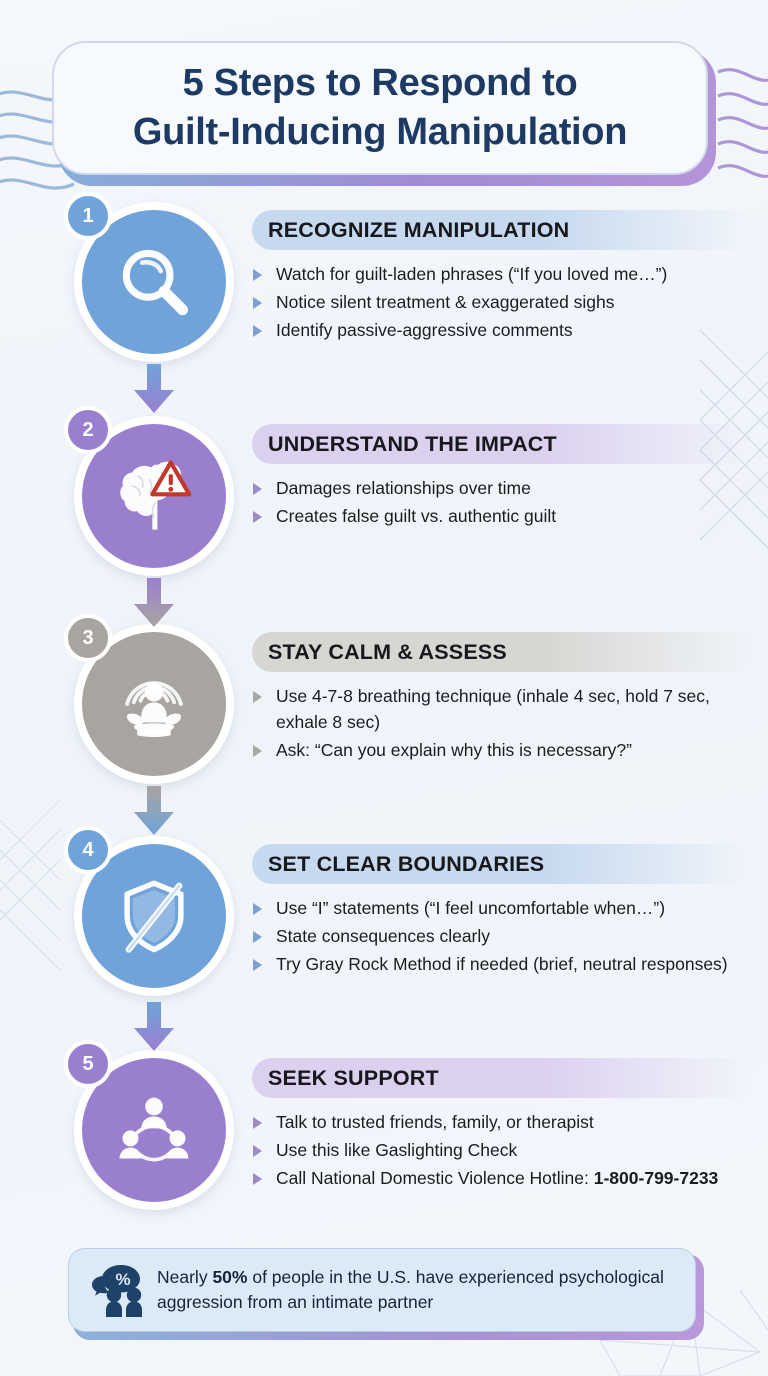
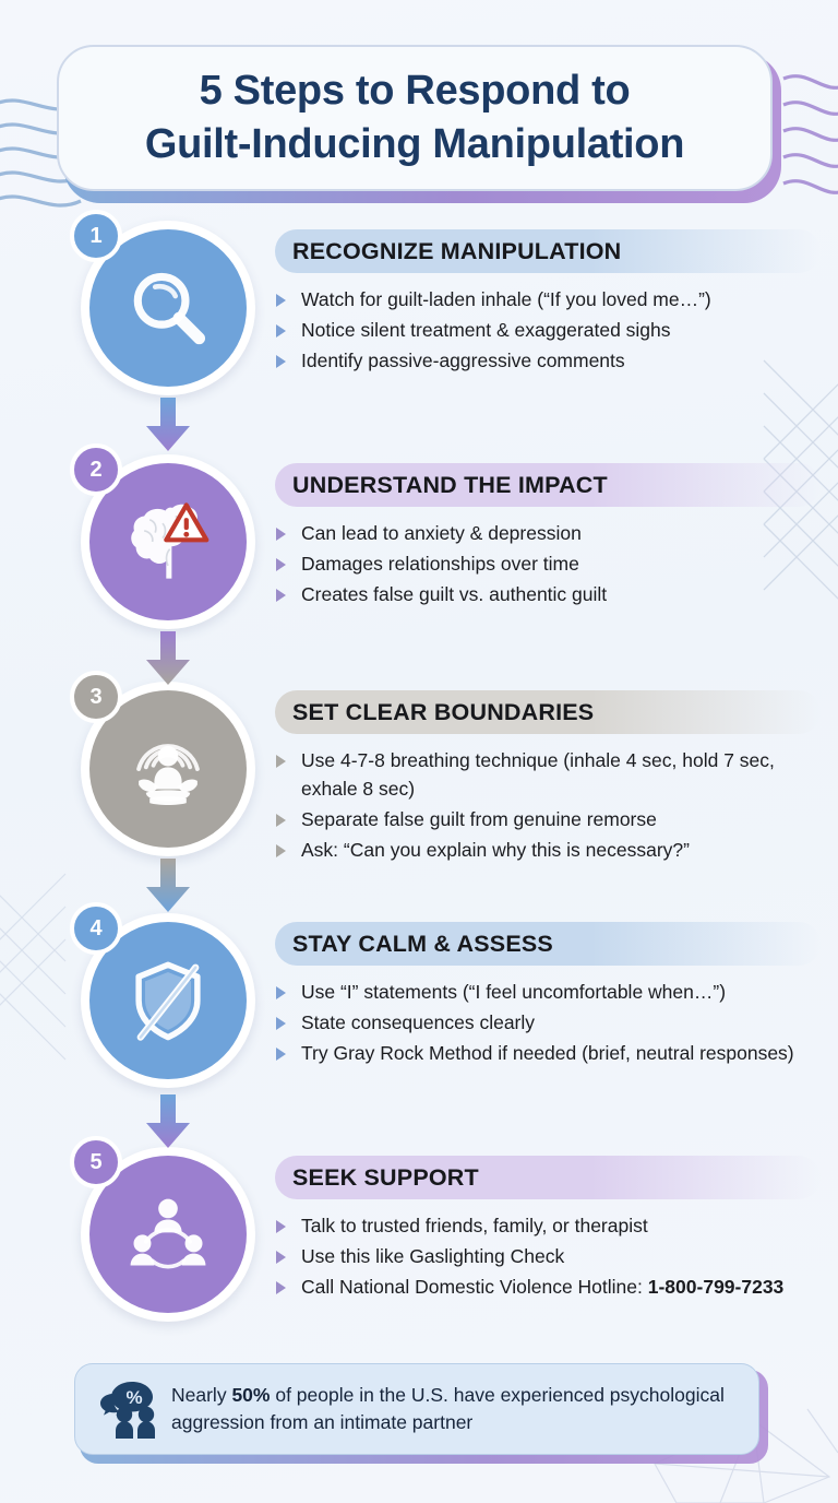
  5 Steps to Respond to
  Guilt-Inducing Manipulation
  1
  RECOGNIZE MANIPULATION
- Watch for guilt-laden phrases (“If you loved me…”)
+ Watch for guilt-laden inhale (“If you loved me…”)
  Notice silent treatment & exaggerated sighs
  Identify passive-aggressive comments
  2
  UNDERSTAND THE IMPACT
+ Can lead to anxiety & depression
  Damages relationships over time
  Creates false guilt vs. authentic guilt
  3
- STAY CALM & ASSESS
+ SET CLEAR BOUNDARIES
  Use 4-7-8 breathing technique (inhale 4 sec, hold 7 sec, exhale 8 sec)
+ Separate false guilt from genuine remorse
  Ask: “Can you explain why this is necessary?”
  4
- SET CLEAR BOUNDARIES
+ STAY CALM & ASSESS
  Use “I” statements (“I feel uncomfortable when…”)
  State consequences clearly
  Try Gray Rock Method if needed (brief, neutral responses)
  5
  SEEK SUPPORT
  Talk to trusted friends, family, or therapist
  Use this like Gaslighting Check
  Call National Domestic Violence Hotline: 1-800-799-7233
  %
  Nearly 50% of people in the U.S. have experienced psychological aggression from an intimate partner
